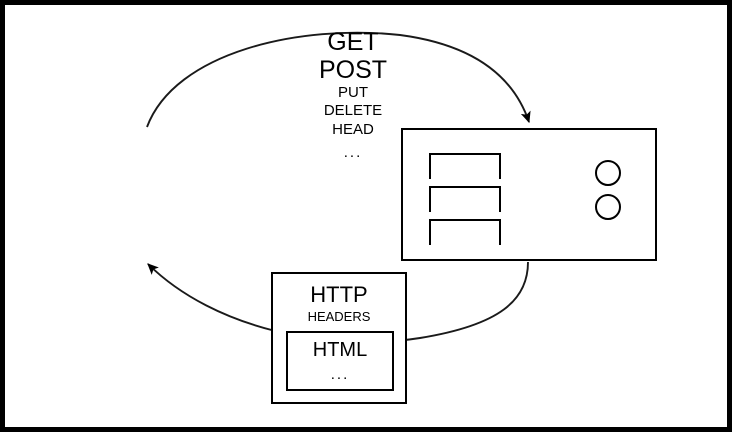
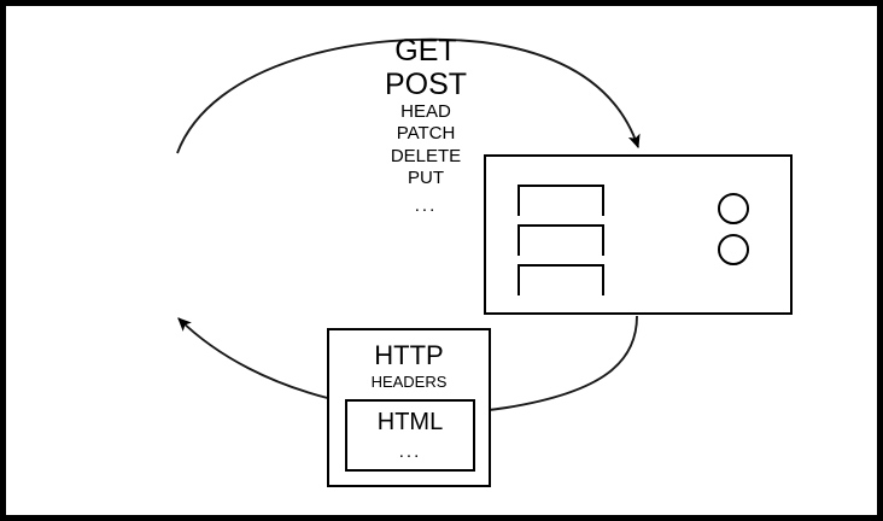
  GET
  POST
- PUT
+ HEAD
+ PATCH
  DELETE
- HEAD
+ PUT
  ...
  HTTP
  HEADERS
  HTML
  ...
